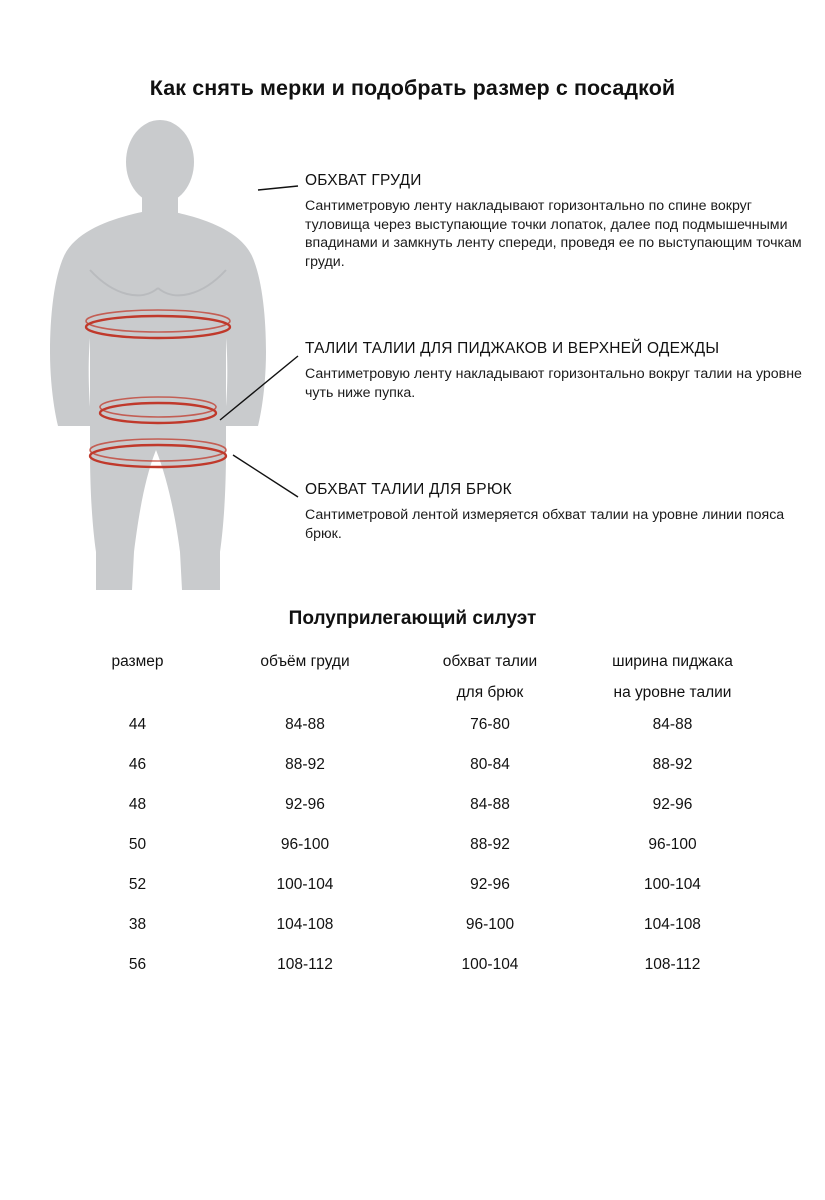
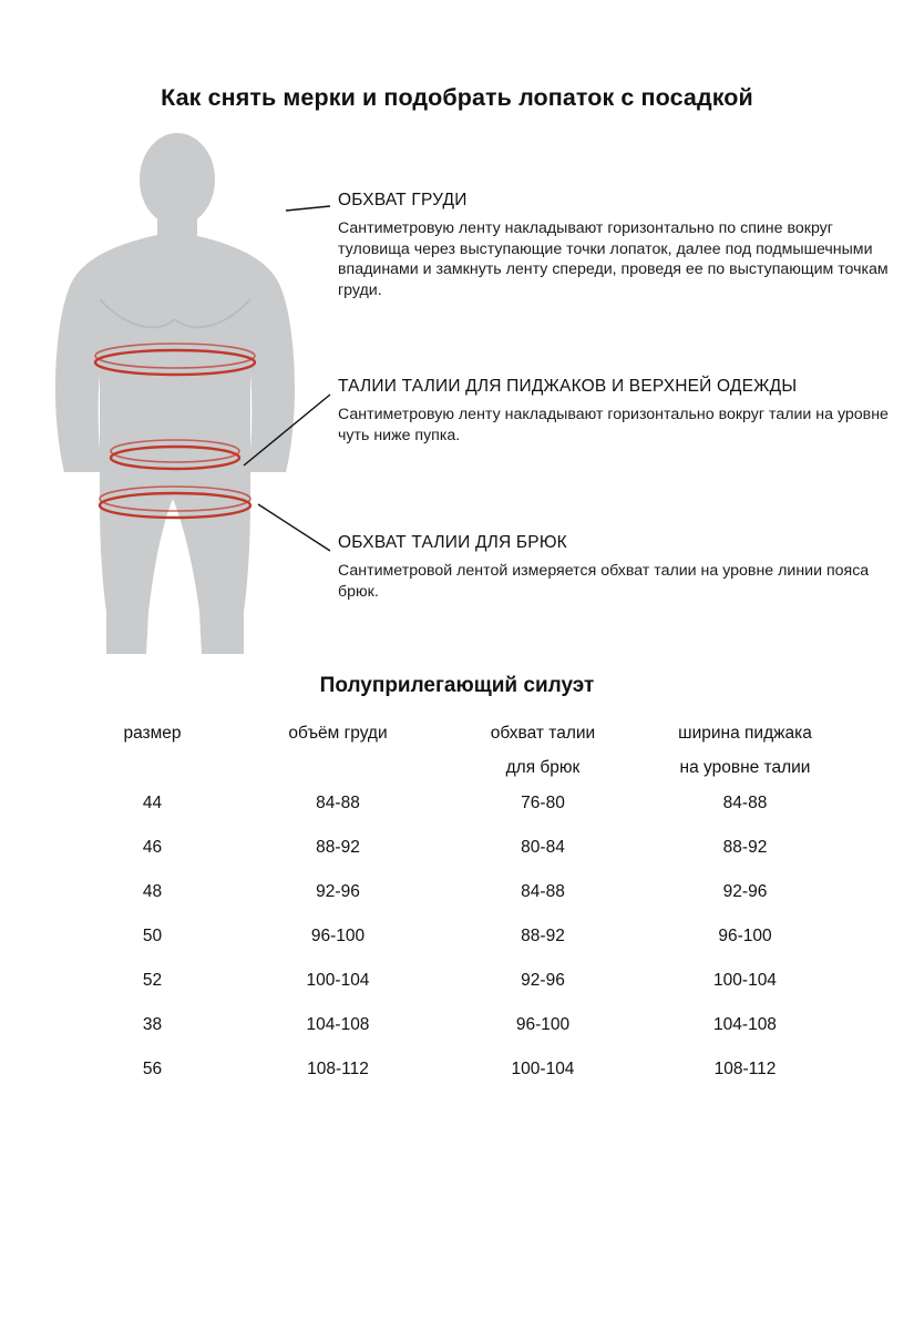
- Как снять мерки и подобрать размер с посадкой
+ Как снять мерки и подобрать лопаток с посадкой
  ОБХВАТ ГРУДИ
  Сантиметровую ленту накладывают горизонтально по спине вокруг туловища через выступающие точки лопаток, далее под подмышечными впадинами и замкнуть ленту спереди, проведя ее по выступающим точкам груди.
  ТАЛИИ ТАЛИИ ДЛЯ ПИДЖАКОВ И ВЕРХНЕЙ ОДЕЖДЫ
  Сантиметровую ленту накладывают горизонтально вокруг талии на уровне чуть ниже пупка.
  ОБХВАТ ТАЛИИ ДЛЯ БРЮК
  Сантиметровой лентой измеряется обхват талии на уровне линии пояса брюк.
  Полуприлегающий силуэт
  размер	объём груди	обхват талии для брюк	ширина пиджака на уровне талии
  44	84-88	76-80	84-88
  46	88-92	80-84	88-92
  48	92-96	84-88	92-96
  50	96-100	88-92	96-100
  52	100-104	92-96	100-104
  38	104-108	96-100	104-108
  56	108-112	100-104	108-112
